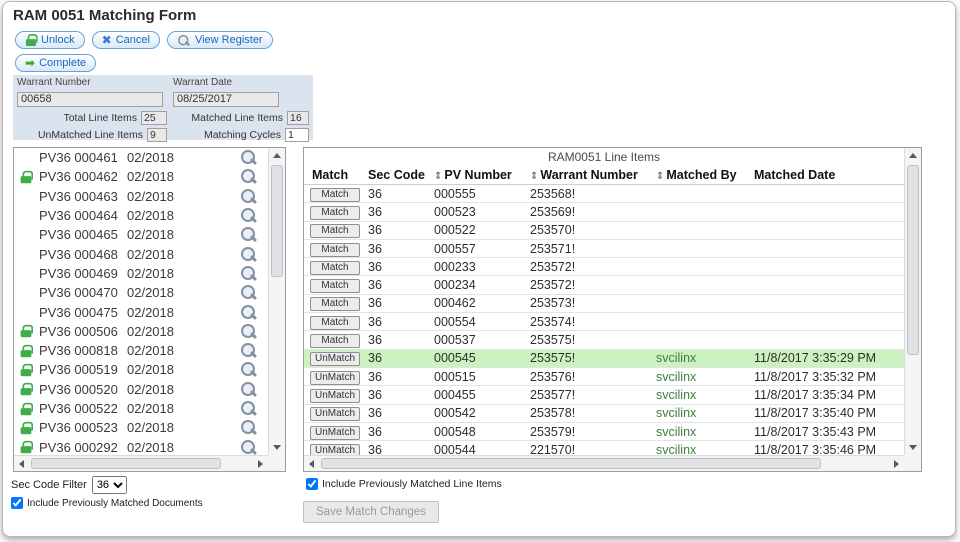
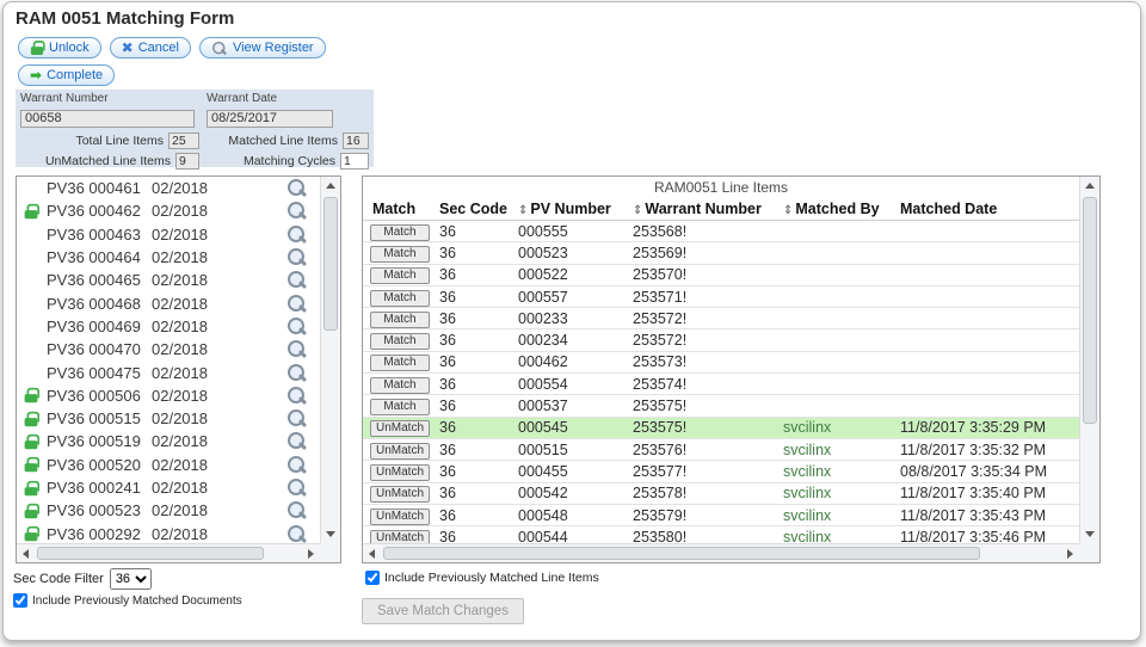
  RAM 0051 Matching Form
  Unlock
  ✖
  Cancel
  View Register
  ➡
  Complete
  Warrant Number
  00658
  Warrant Date
  08/25/2017
  Total Line Items
  25
  Matched Line Items
  16
  UnMatched Line Items
  9
  Matching Cycles
  1
  PV36 000461
  02/2018
  PV36 000462
  02/2018
  PV36 000463
  02/2018
  PV36 000464
  02/2018
  PV36 000465
  02/2018
  PV36 000468
  02/2018
  PV36 000469
  02/2018
  PV36 000470
  02/2018
  PV36 000475
  02/2018
  PV36 000506
  02/2018
- PV36 000818
+ PV36 000515
  02/2018
  PV36 000519
  02/2018
  PV36 000520
  02/2018
- PV36 000522
+ PV36 000241
  02/2018
  PV36 000523
  02/2018
  PV36 000292
  02/2018
  Sec Code Filter
  36
  Include Previously Matched Documents
  RAM0051 Line Items
  Match
  Sec Code
  ⇕ PV Number
  ⇕ Warrant Number
  ⇕ Matched By
  Matched Date
  Match
  36
  000555
  253568!
  Match
  36
  000523
  253569!
  Match
  36
  000522
  253570!
  Match
  36
  000557
  253571!
  Match
  36
  000233
  253572!
  Match
  36
  000234
  253572!
  Match
  36
  000462
  253573!
  Match
  36
  000554
  253574!
  Match
  36
  000537
  253575!
  UnMatch
  36
  000545
  253575!
  svcilinx
  11/8/2017 3:35:29 PM
  UnMatch
  36
  000515
  253576!
  svcilinx
  11/8/2017 3:35:32 PM
  UnMatch
  36
  000455
  253577!
  svcilinx
- 11/8/2017 3:35:34 PM
+ 08/8/2017 3:35:34 PM
  UnMatch
  36
  000542
  253578!
  svcilinx
  11/8/2017 3:35:40 PM
  UnMatch
  36
  000548
  253579!
  svcilinx
  11/8/2017 3:35:43 PM
  UnMatch
  36
  000544
- 221570!
+ 253580!
  svcilinx
  11/8/2017 3:35:46 PM
  Include Previously Matched Line Items
  Save Match Changes
